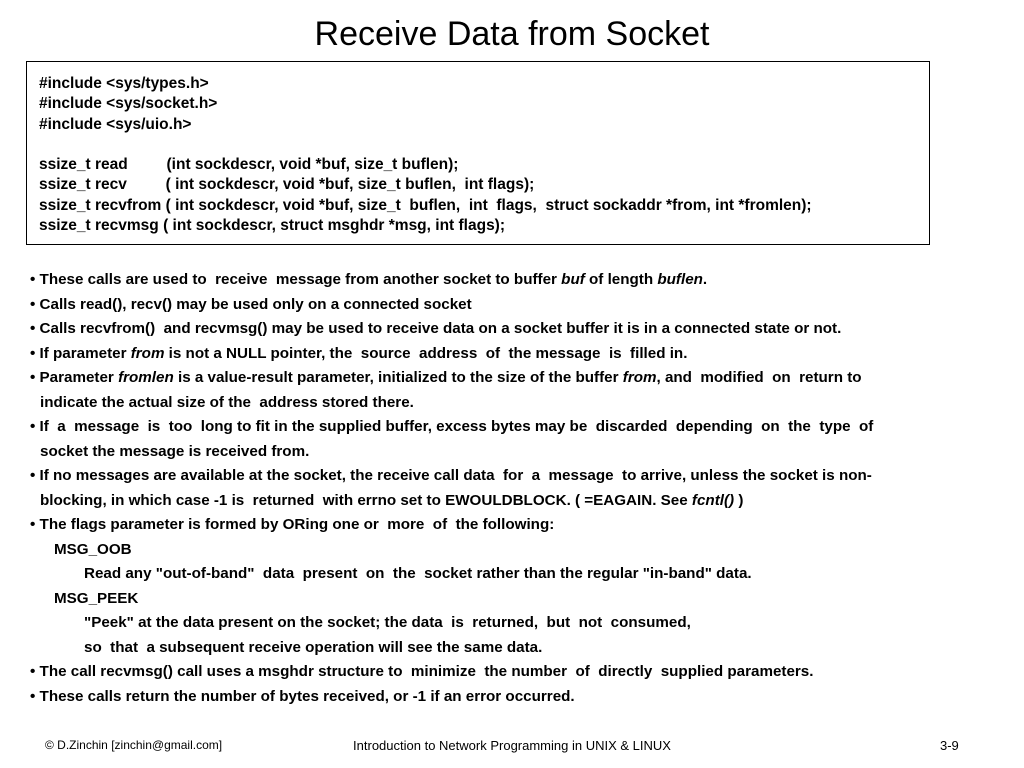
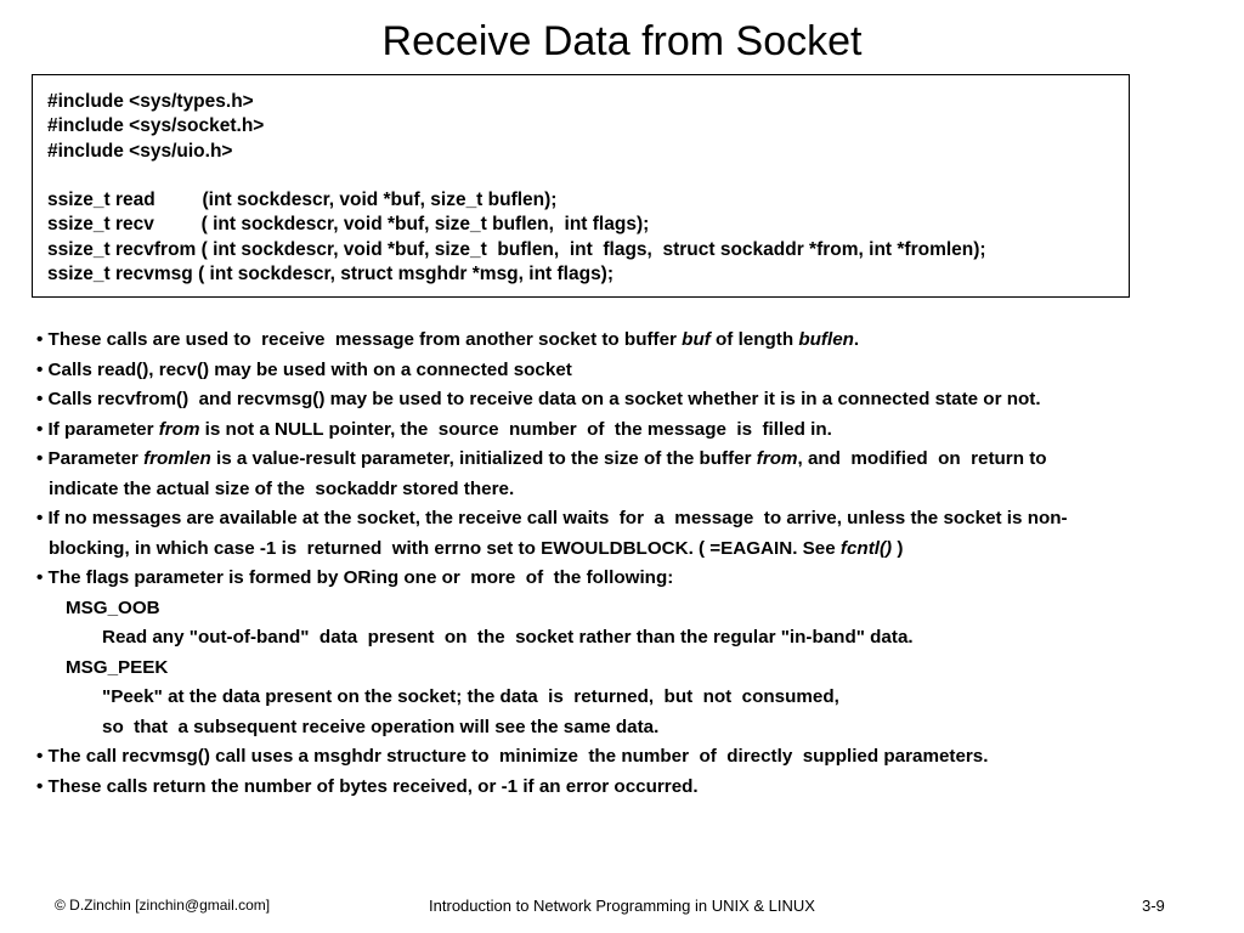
  Receive Data from Socket
  #include <sys/types.h>
  #include <sys/socket.h>
  #include <sys/uio.h>
  ssize_t read (int sockdescr, void *buf, size_t buflen);
  ssize_t recv ( int sockdescr, void *buf, size_t buflen, int flags);
  ssize_t recvfrom ( int sockdescr, void *buf, size_t buflen, int flags, struct sockaddr *from, int *fromlen);
  ssize_t recvmsg ( int sockdescr, struct msghdr *msg, int flags);
  • These calls are used to receive message from another socket to buffer buf of length buflen.
- • Calls read(), recv() may be used only on a connected socket
+ • Calls read(), recv() may be used with on a connected socket
- • Calls recvfrom() and recvmsg() may be used to receive data on a socket buffer it is in a connected state or not.
+ • Calls recvfrom() and recvmsg() may be used to receive data on a socket whether it is in a connected state or not.
- • If parameter from is not a NULL pointer, the source address of the message is filled in.
+ • If parameter from is not a NULL pointer, the source number of the message is filled in.
  • Parameter fromlen is a value-result parameter, initialized to the size of the buffer from, and modified on return to
- indicate the actual size of the address stored there.
+ indicate the actual size of the sockaddr stored there.
- • If a message is too long to fit in the supplied buffer, excess bytes may be discarded depending on the type of
- socket the message is received from.
- • If no messages are available at the socket, the receive call data for a message to arrive, unless the socket is non-
+ • If no messages are available at the socket, the receive call waits for a message to arrive, unless the socket is non-
  blocking, in which case -1 is returned with errno set to EWOULDBLOCK. ( =EAGAIN. See fcntl() )
  • The flags parameter is formed by ORing one or more of the following:
  MSG_OOB
  Read any "out-of-band" data present on the socket rather than the regular "in-band" data.
  MSG_PEEK
  "Peek" at the data present on the socket; the data is returned, but not consumed,
  so that a subsequent receive operation will see the same data.
  • The call recvmsg() call uses a msghdr structure to minimize the number of directly supplied parameters.
  • These calls return the number of bytes received, or -1 if an error occurred.
  © D.Zinchin [zinchin@gmail.com]
  Introduction to Network Programming in UNIX & LINUX
  3-9
